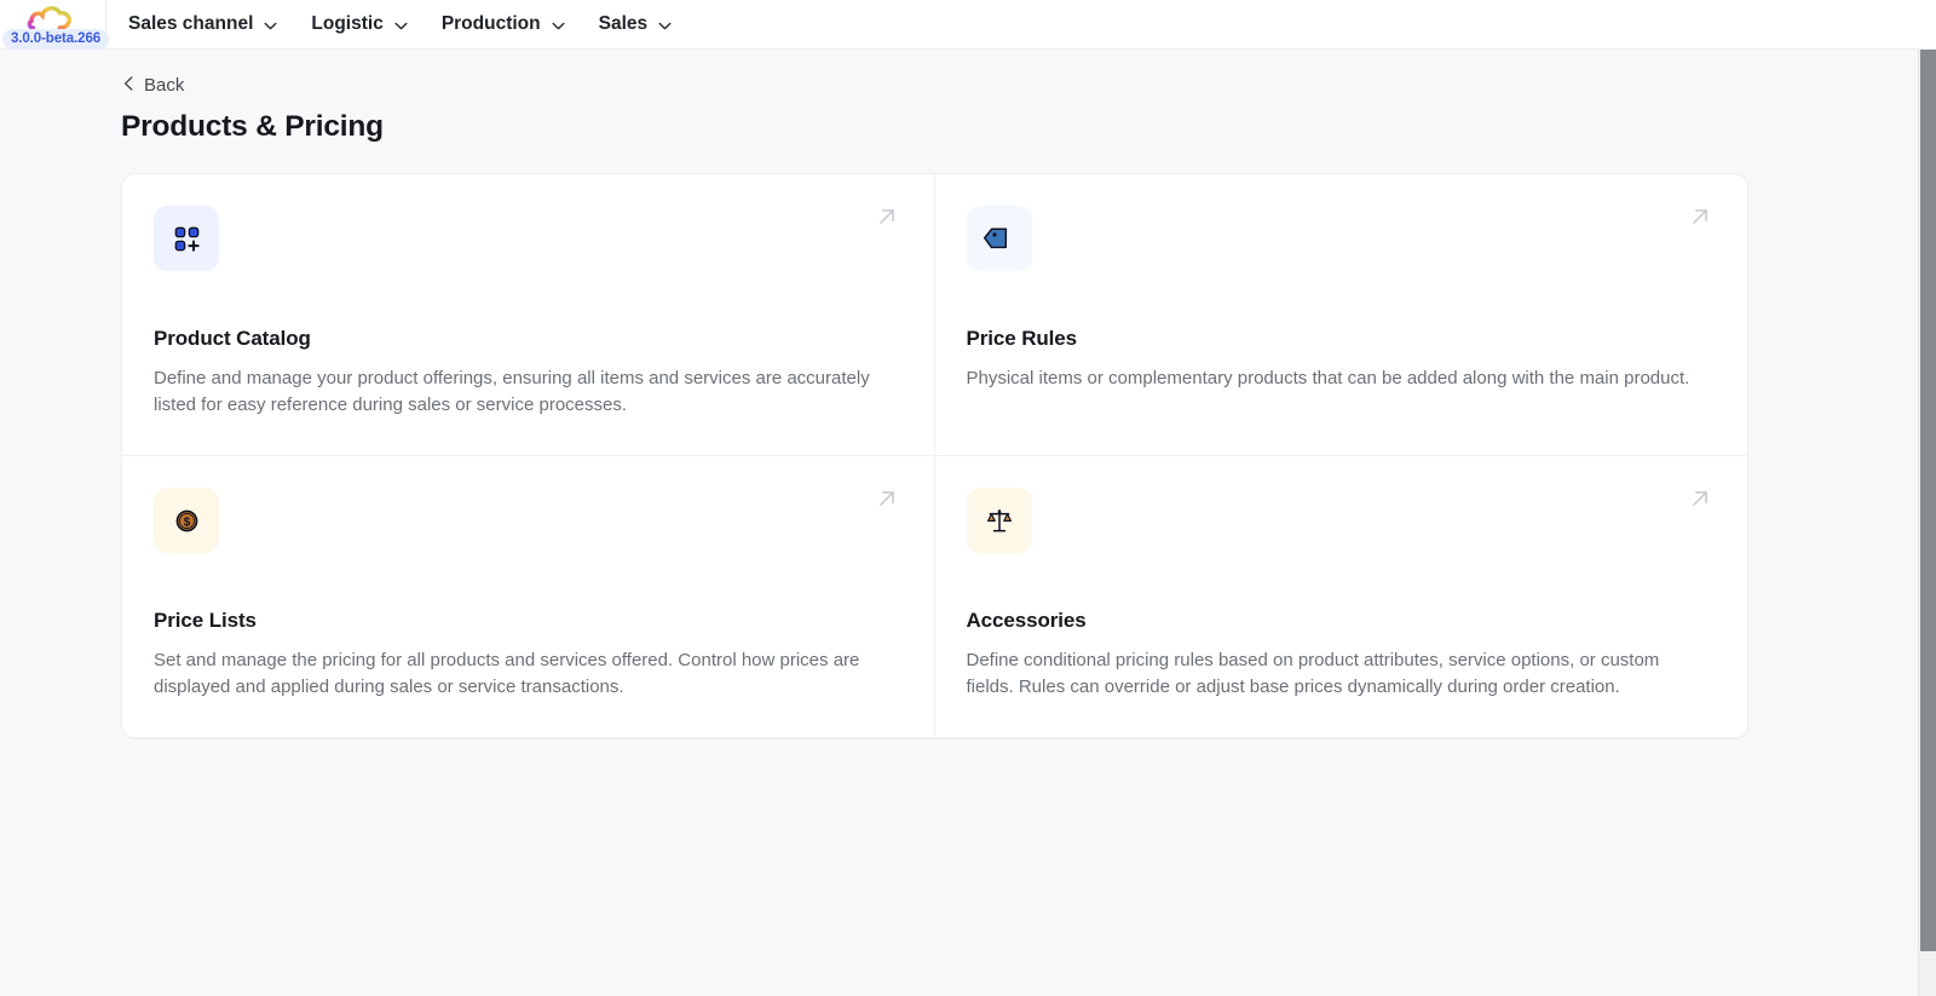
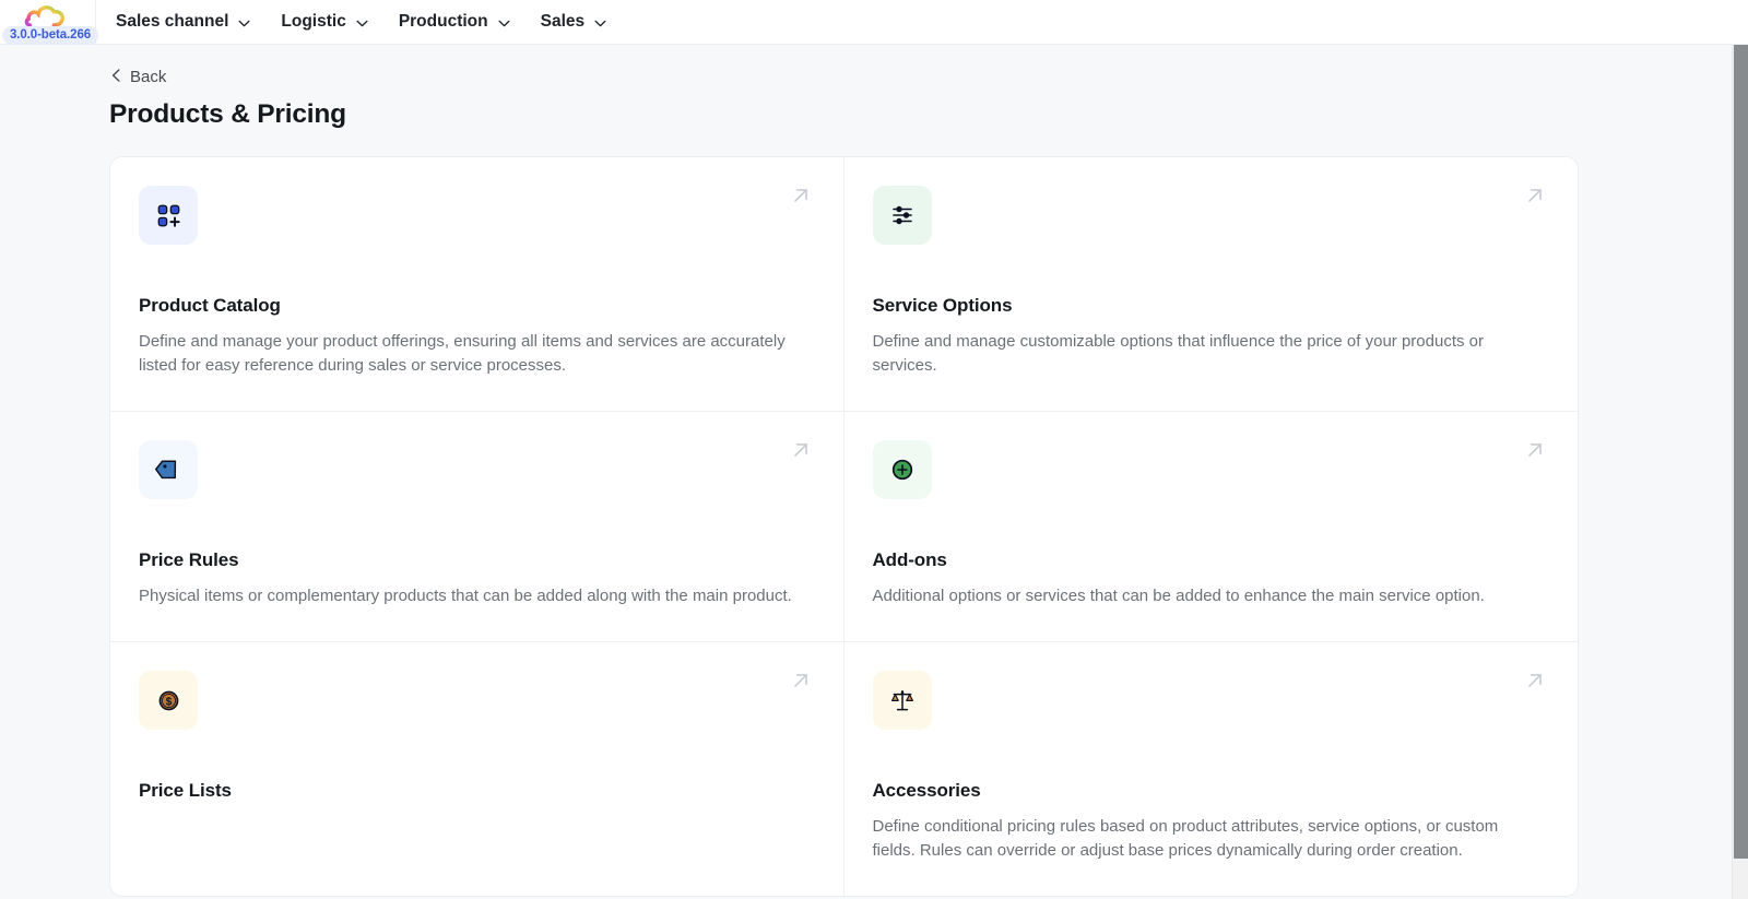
  3.0.0-beta.266
  Sales channel
  Logistic
  Production
  Sales
  Back
  Products & Pricing
  Product Catalog
  Define and manage your product offerings, ensuring all items and services are accurately listed for easy reference during sales or service processes.
+ Service Options
+ Define and manage customizable options that influence the price of your products or services.
  Price Rules
  Physical items or complementary products that can be added along with the main product.
+ Add-ons
+ Additional options or services that can be added to enhance the main service option.
  $
  Price Lists
- Set and manage the pricing for all products and services offered. Control how prices are displayed and applied during sales or service transactions.
  Accessories
  Define conditional pricing rules based on product attributes, service options, or custom fields. Rules can override or adjust base prices dynamically during order creation.
